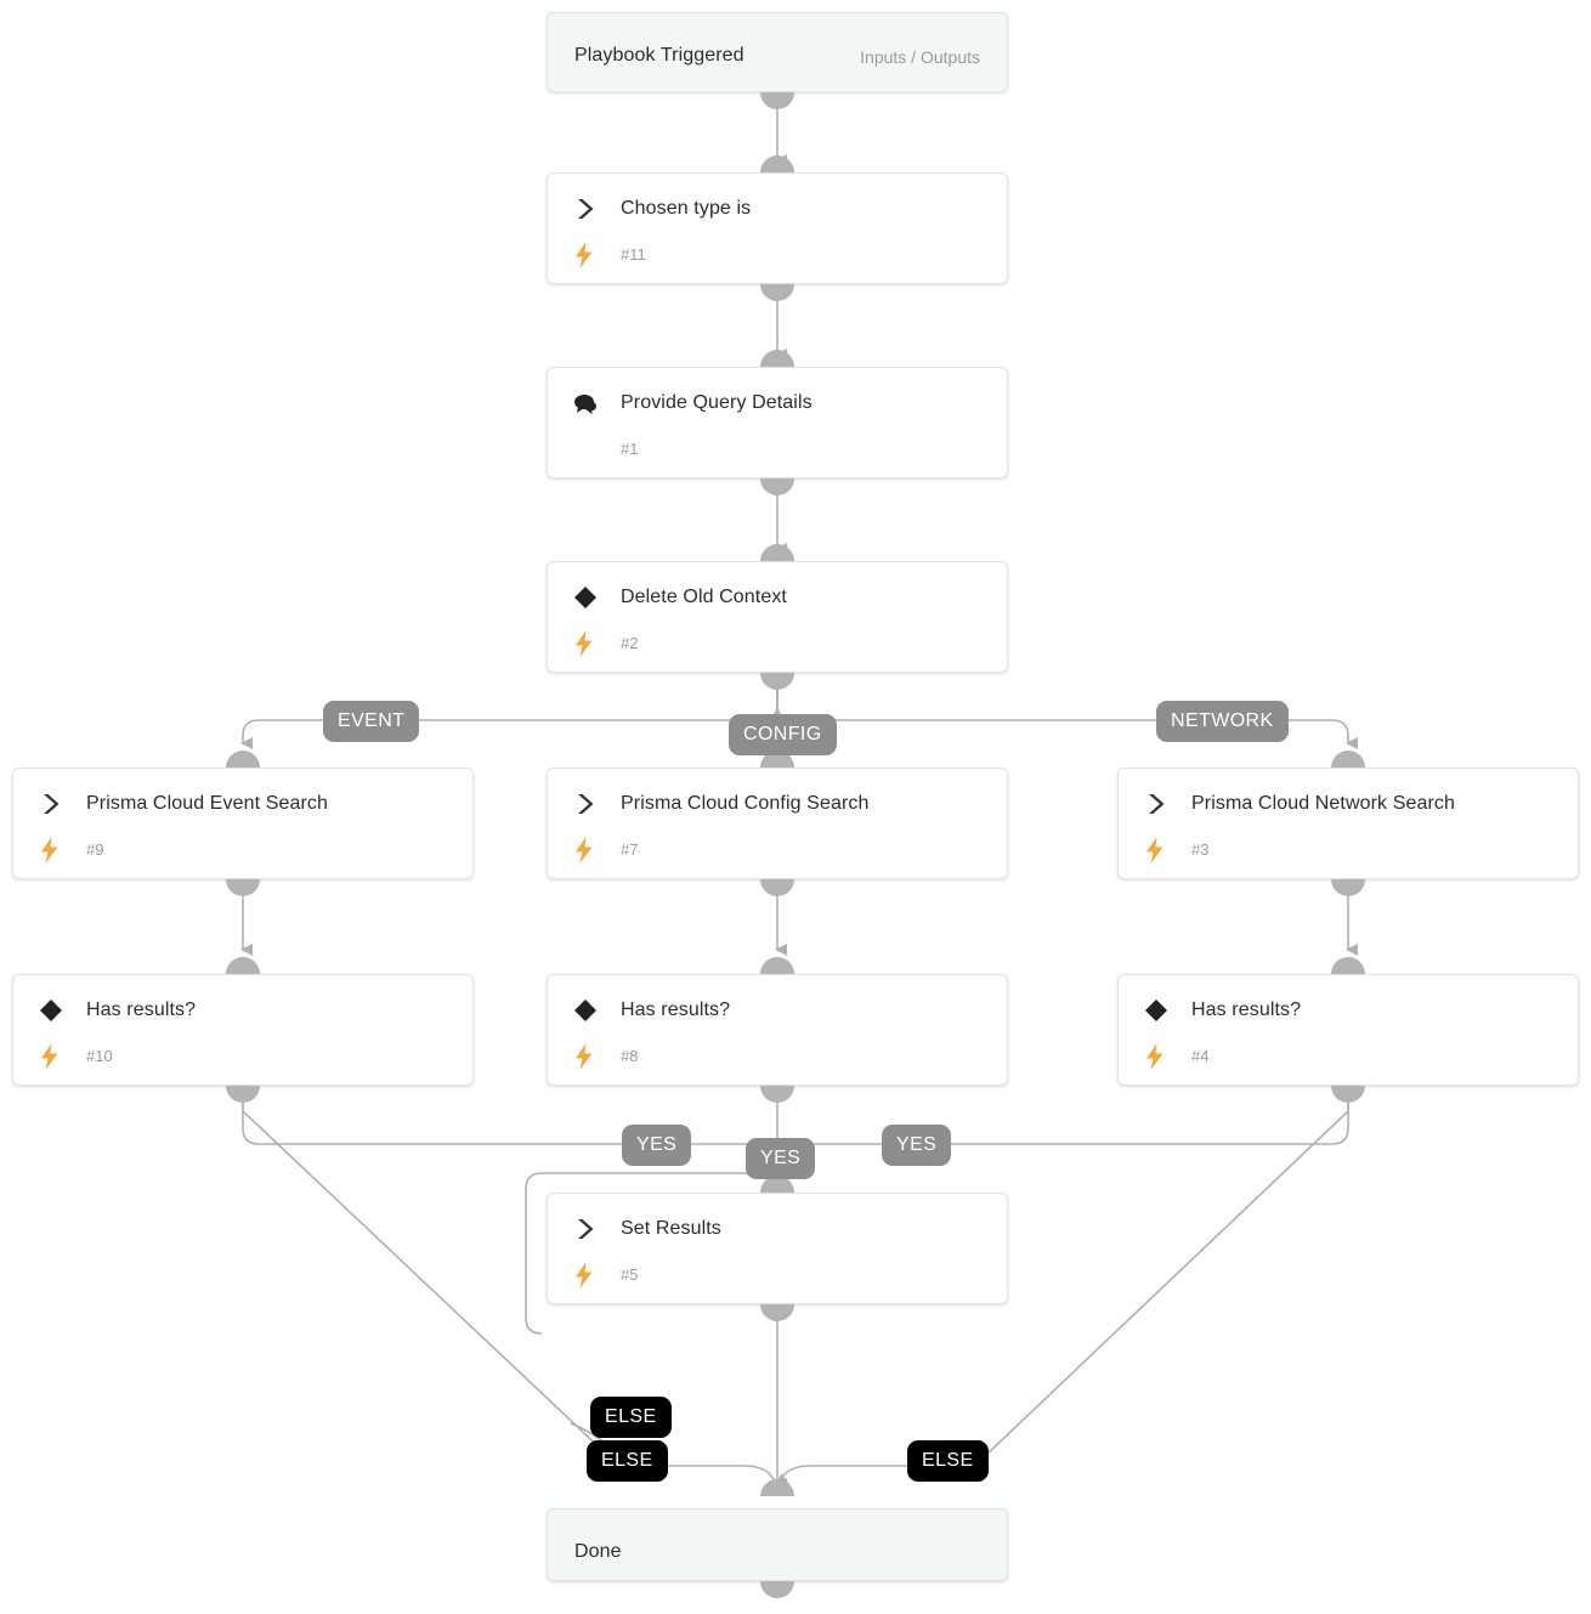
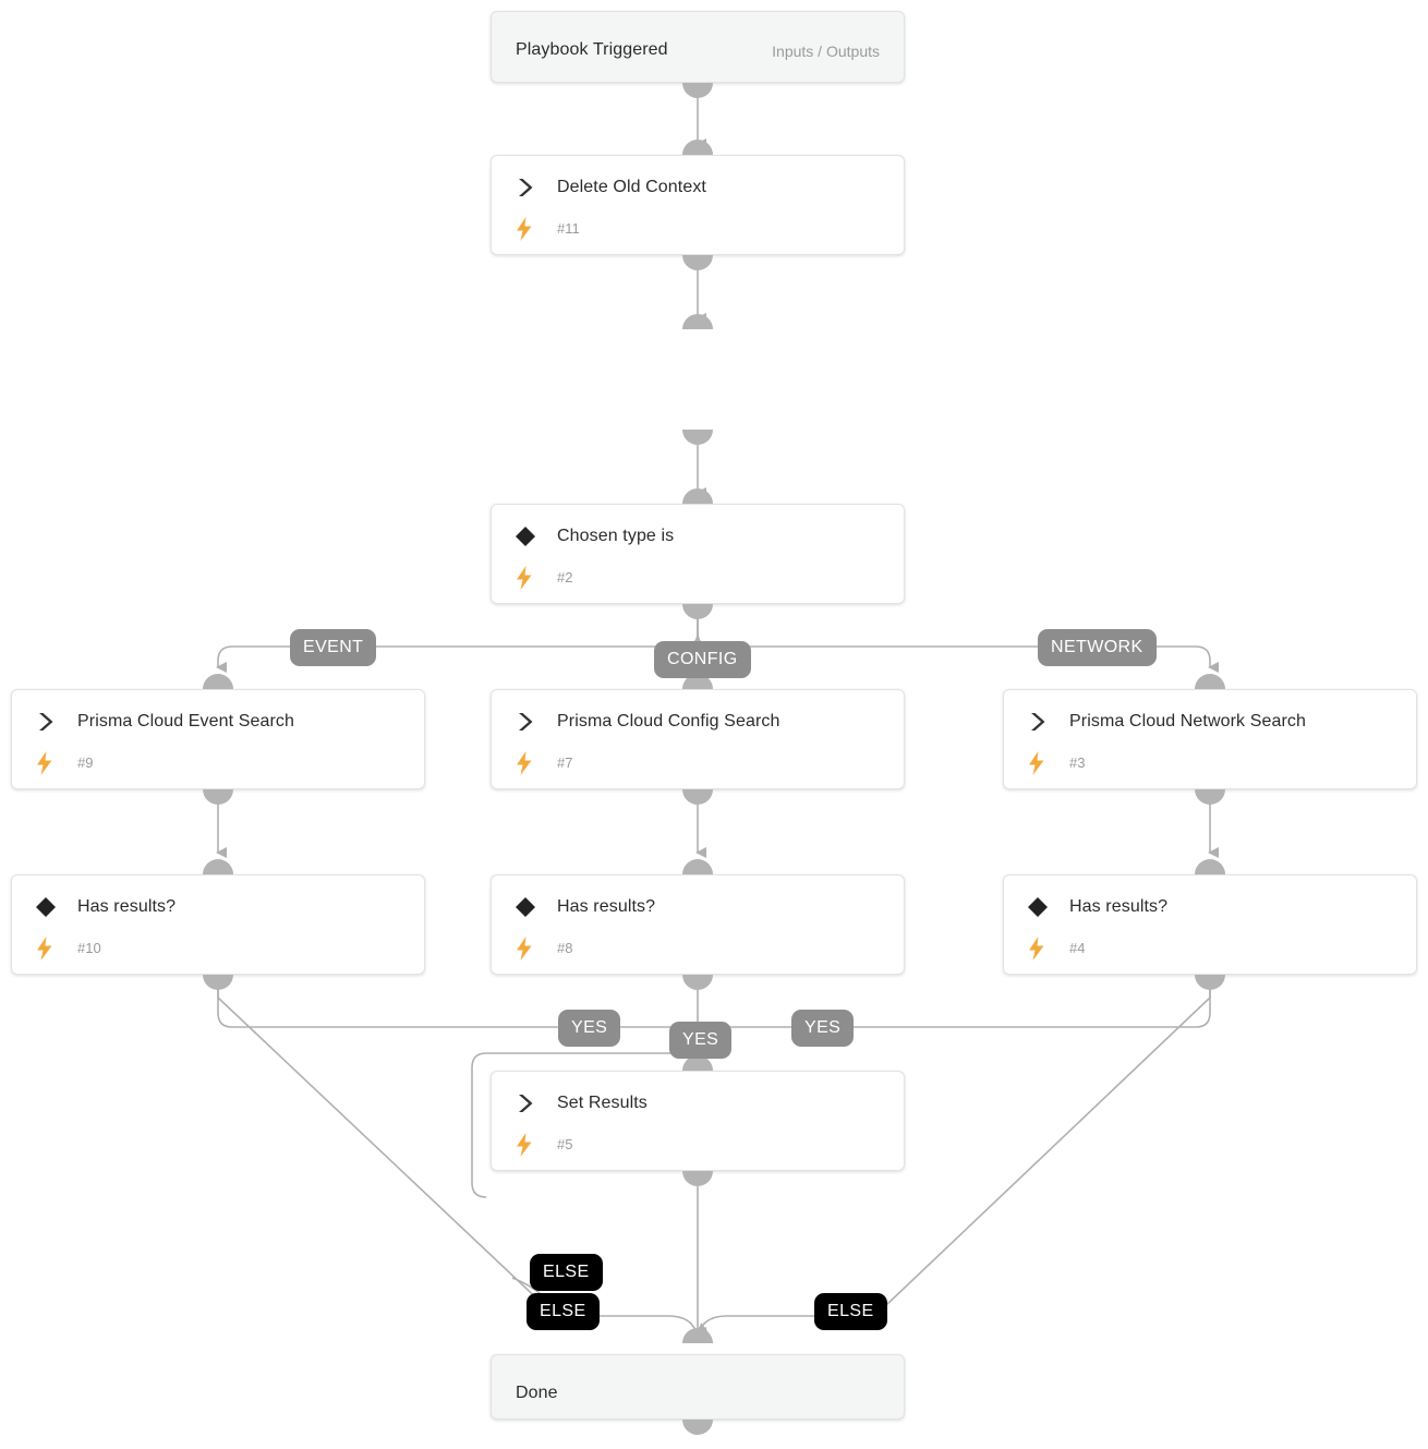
  Playbook Triggered
  Inputs / Outputs
- Chosen type is
+ Delete Old Context
  #11
- Provide Query Details
- #1
- Delete Old Context
+ Chosen type is
  #2
  EVENT
  CONFIG
  NETWORK
  Prisma Cloud Event Search
  #9
  Prisma Cloud Config Search
  #7
  Prisma Cloud Network Search
  #3
  Has results?
  #10
  Has results?
  #8
  Has results?
  #4
  YES
  YES
  YES
  Set Results
  #5
  ELSE
  ELSE
  ELSE
  Done
